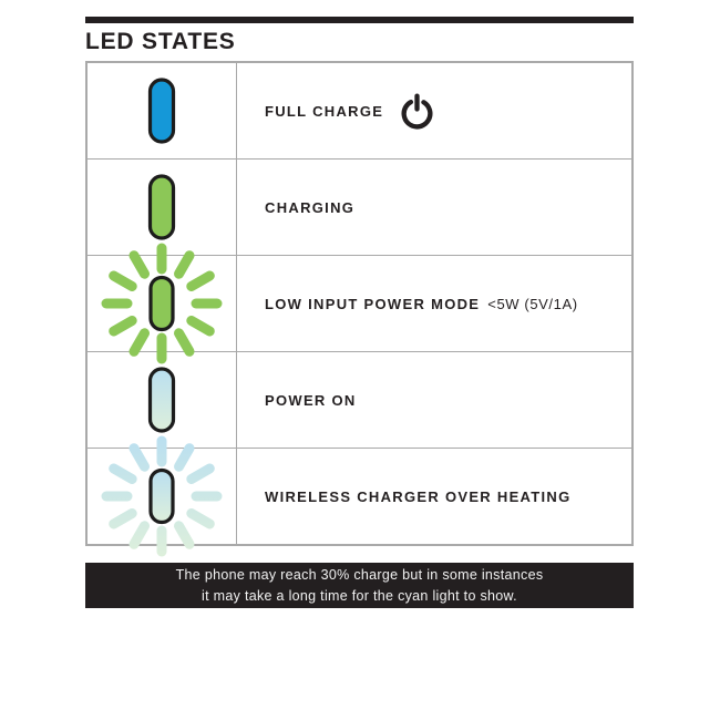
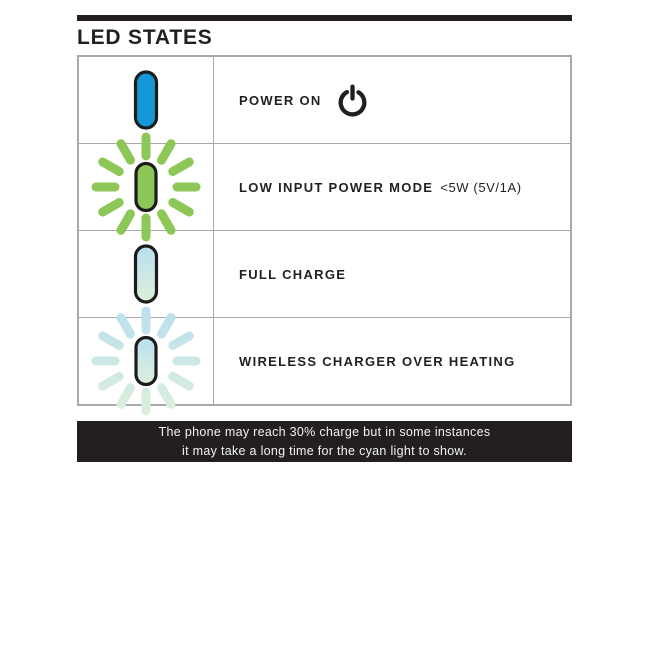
  LED STATES
- FULL CHARGE
+ POWER ON
- CHARGING
  LOW INPUT POWER MODE
  <5W (5V/1A)
- POWER ON
+ FULL CHARGE
  WIRELESS CHARGER OVER HEATING
  The phone may reach 30% charge but in some instances
  it may take a long time for the cyan light to show.
